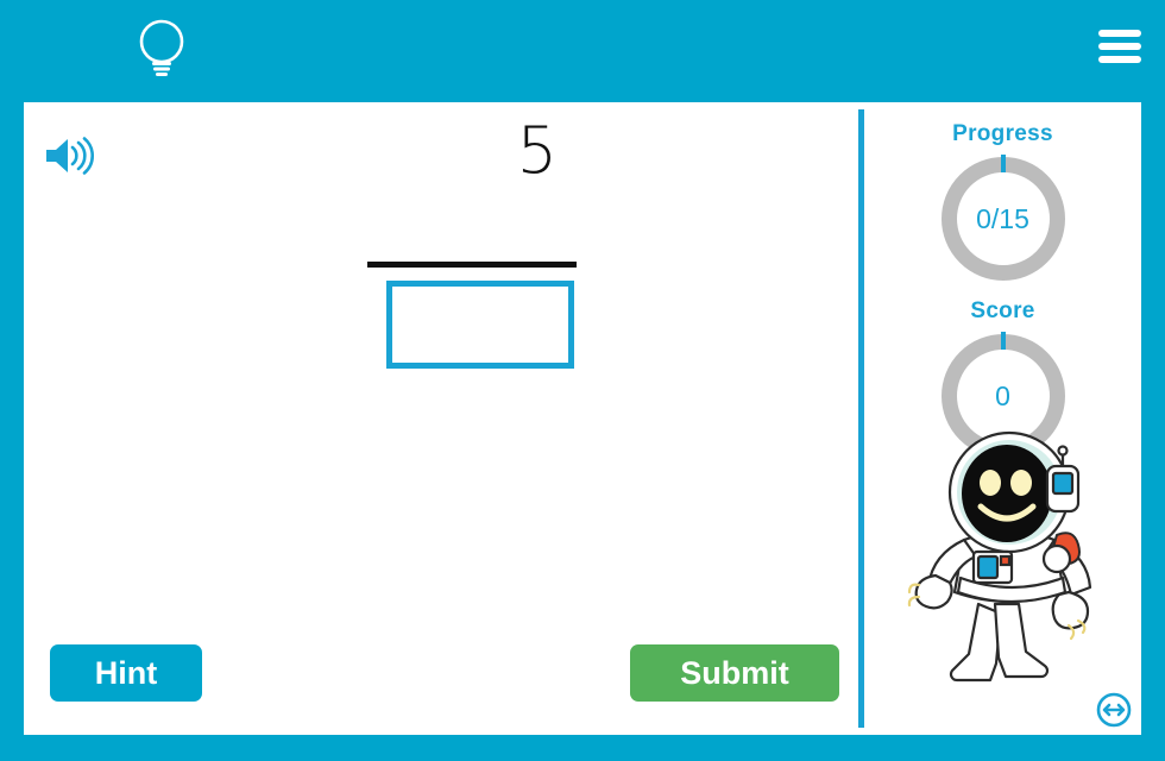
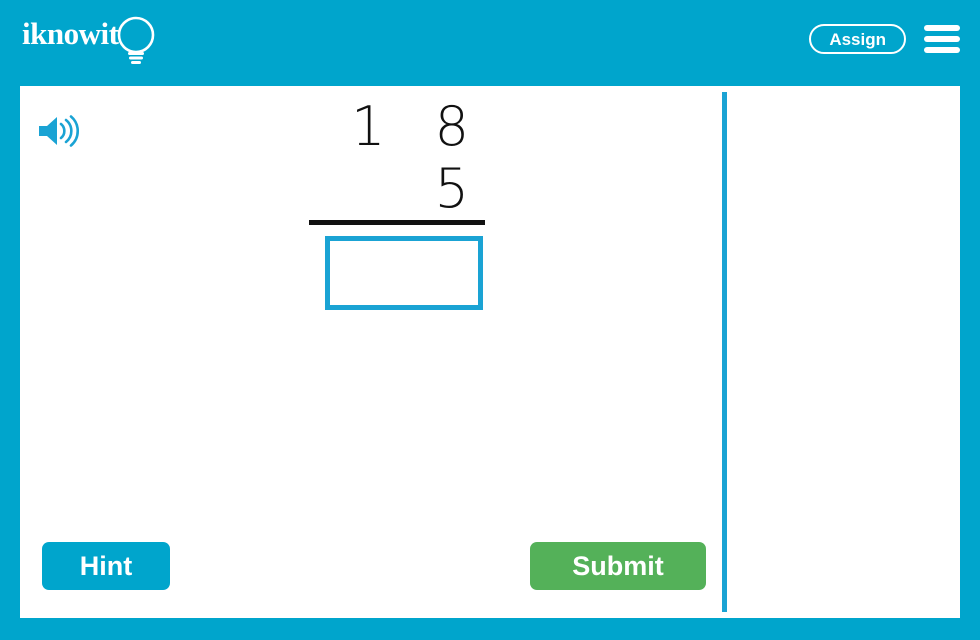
+ iknowit
+ Assign
+ 1 8
  5
  Hint
  Submit
- Progress
- 0/15
- Score
- 0
